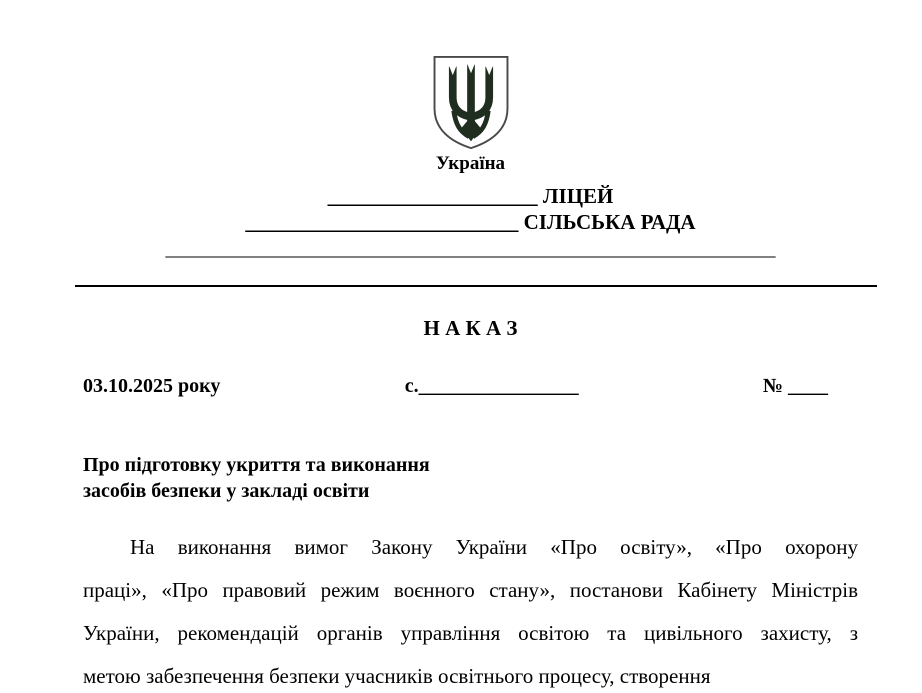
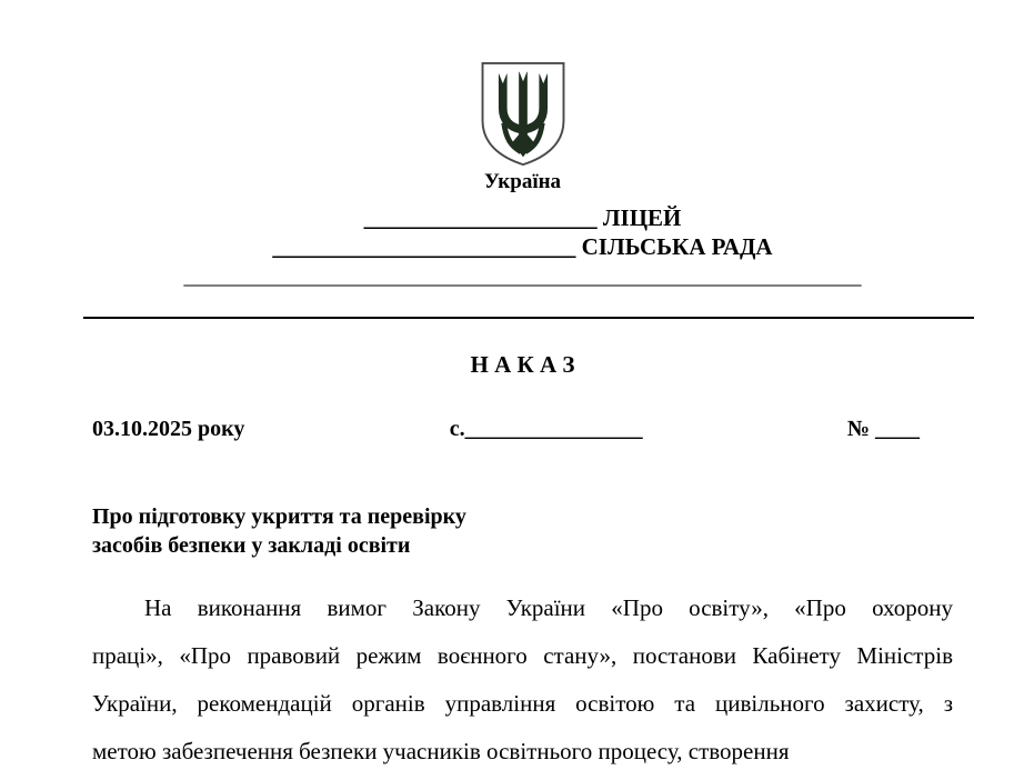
  Україна
  ____________________ ЛІЦЕЙ
  __________________________ СІЛЬСЬКА РАДА
  _____________________________________________________________
  Н А К А З
  03.10.2025 року
  с.________________
  № ____
- Про підготовку укриття та виконання
+ Про підготовку укриття та перевірку
  засобів безпеки у закладі освіти
  На виконання вимог Закону України «Про освіту», «Про охорону
  праці», «Про правовий режим воєнного стану», постанови Кабінету Міністрів
  України, рекомендацій органів управління освітою та цивільного захисту, з
  метою забезпечення безпеки учасників освітнього процесу, створення
